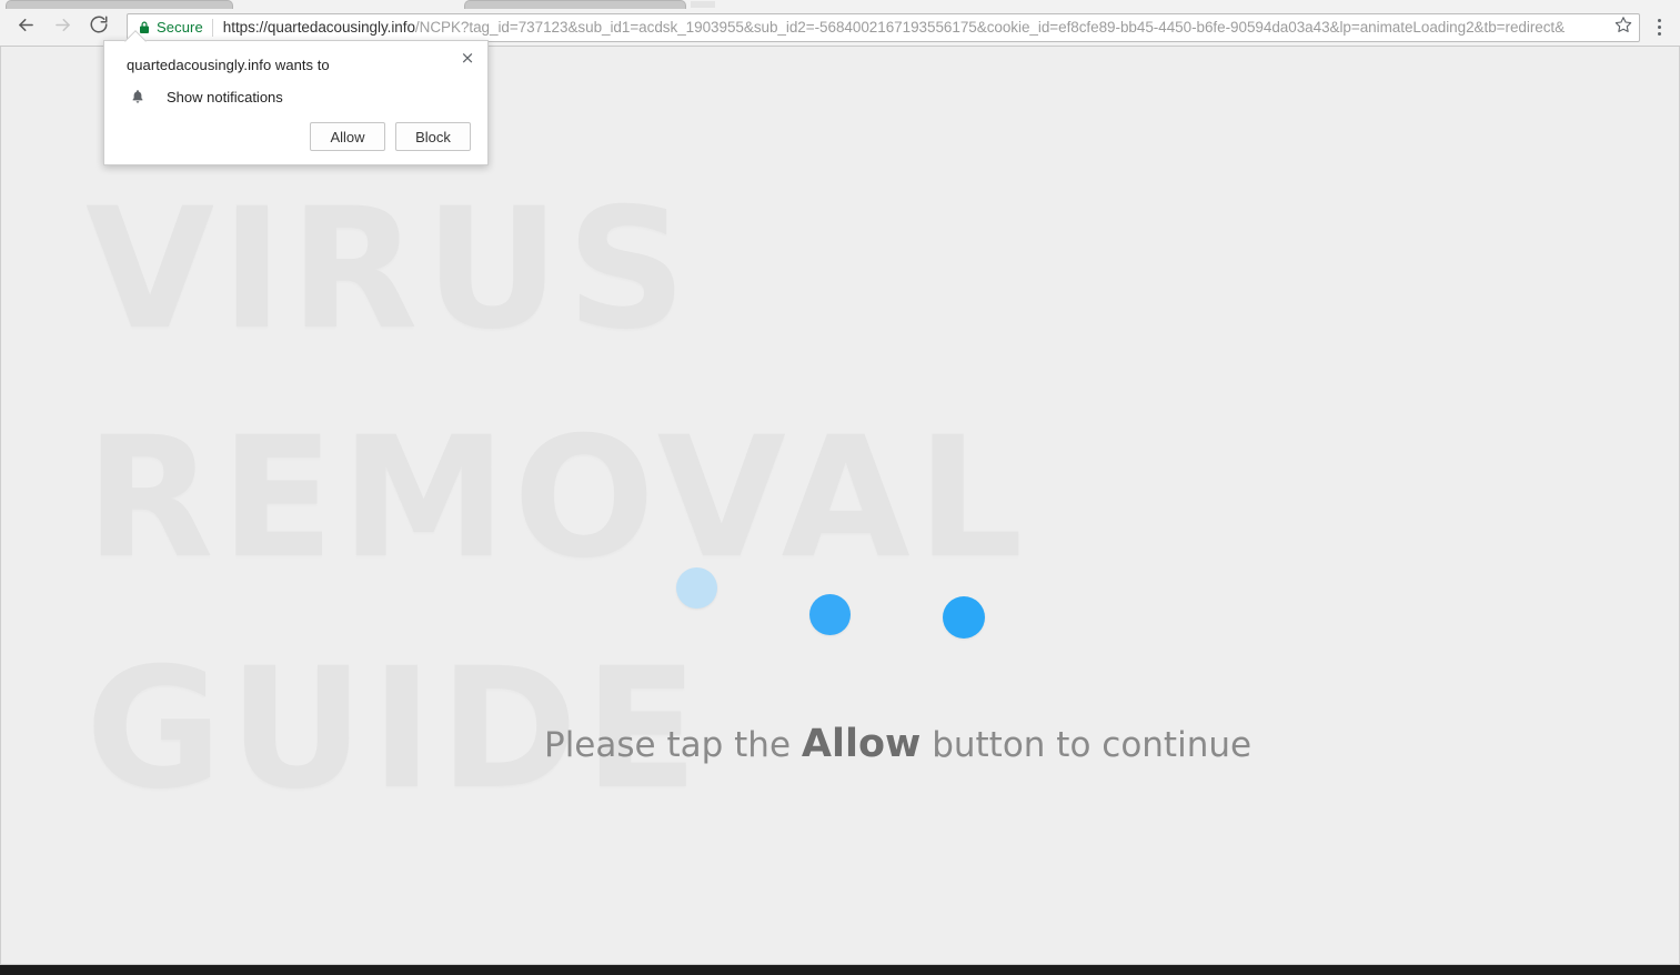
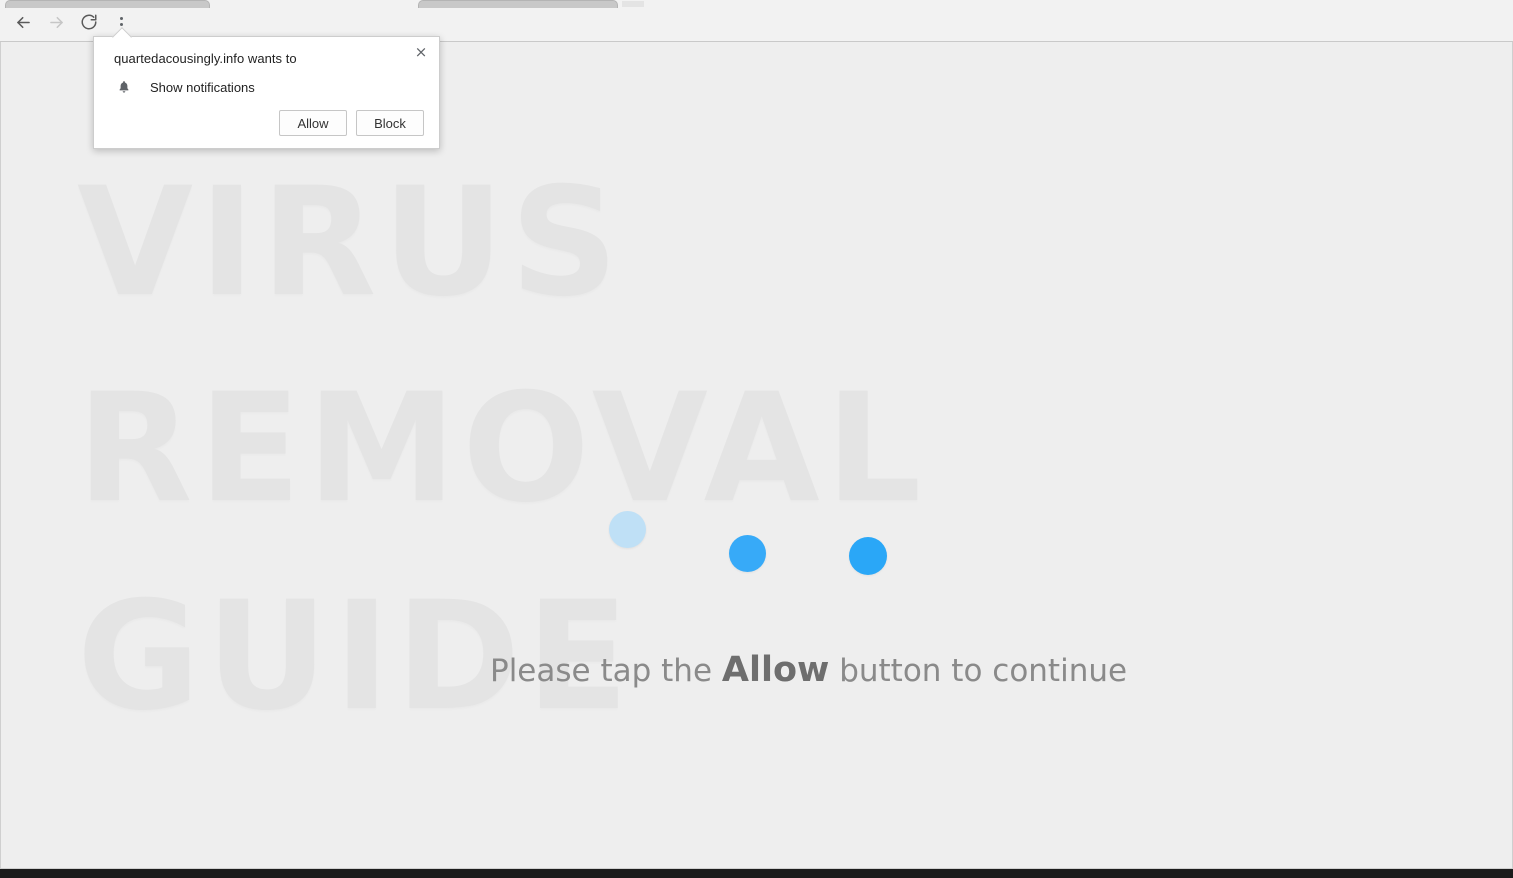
- Secure
- https://quartedacousingly.info/NCPK?tag_id=737123&sub_id1=acdsk_1903955&sub_id2=-5684002167193556175&cookie_id=ef8cfe89-bb45-4450-b6fe-90594da03a43&lp=animateLoading2&tb=redirect&
  REMOVAL
  GUIDE
  Please tap the Allow button to continue
  ×
  quartedacousingly.info wants to
  Show notifications
  Allow
  Block
